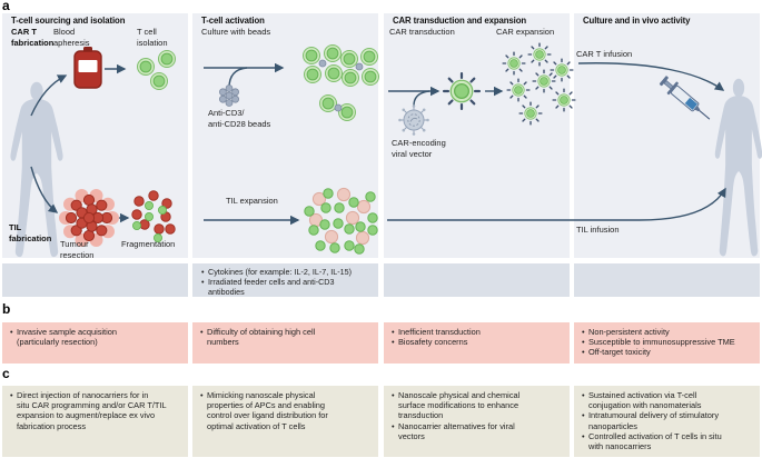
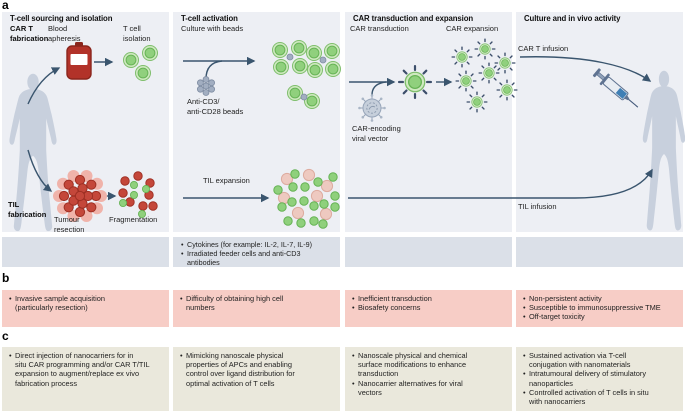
  a
  b
  c
  T-cell sourcing and isolation
  T-cell activation
  CAR transduction and expansion
  Culture and in vivo activity
- Cytokines (for example: IL-2, IL-7, IL-15)
+ Cytokines (for example: IL-2, IL-7, IL-9)
  Irradiated feeder cells and anti-CD3
  antibodies
  CAR T
  fabrication
  Blood
  apheresis
  T cell
  isolation
  Culture with beads
  Anti-CD3/
  anti-CD28 beads
  CAR transduction
  CAR expansion
  CAR-encoding
  viral vector
  CAR T infusion
  TIL
  fabrication
  Tumour
  resection
  Fragmentation
  TIL expansion
  TIL infusion
  Invasive sample acquisition
  (particularly resection)
  Difficulty of obtaining high cell
  numbers
  Inefficient transduction
  Biosafety concerns
  Non-persistent activity
  Susceptible to immunosuppressive TME
  Off-target toxicity
  Direct injection of nanocarriers for in
  situ CAR programming and/or CAR T/TIL
  expansion to augment/replace ex vivo
  fabrication process
  Mimicking nanoscale physical
  properties of APCs and enabling
  control over ligand distribution for
  optimal activation of T cells
  Nanoscale physical and chemical
  surface modifications to enhance
  transduction
  Nanocarrier alternatives for viral
  vectors
  Sustained activation via T-cell
  conjugation with nanomaterials
  Intratumoural delivery of stimulatory
  nanoparticles
  Controlled activation of T cells in situ
  with nanocarriers
